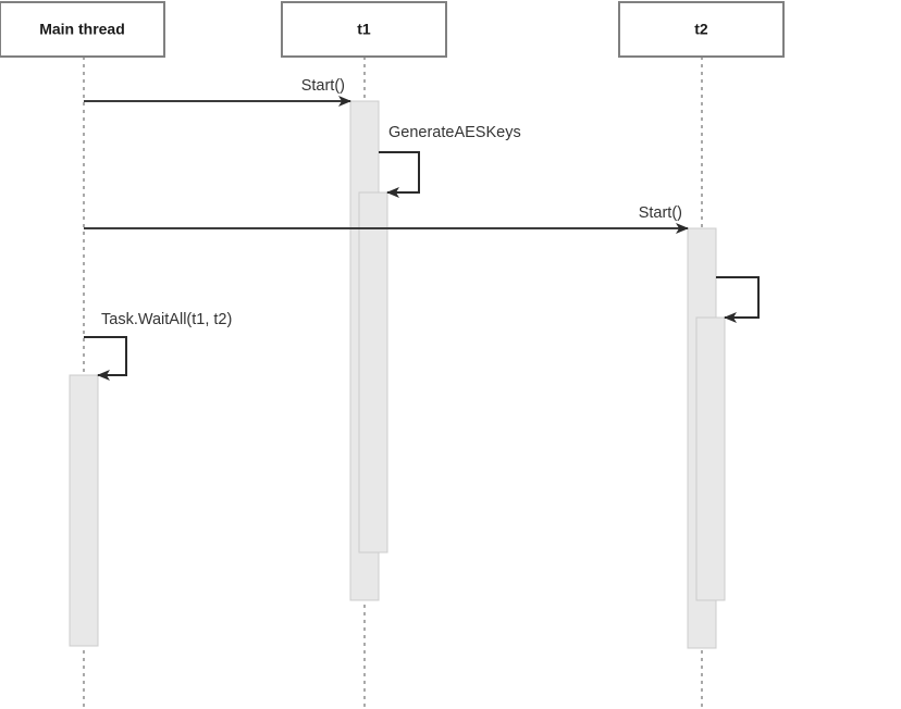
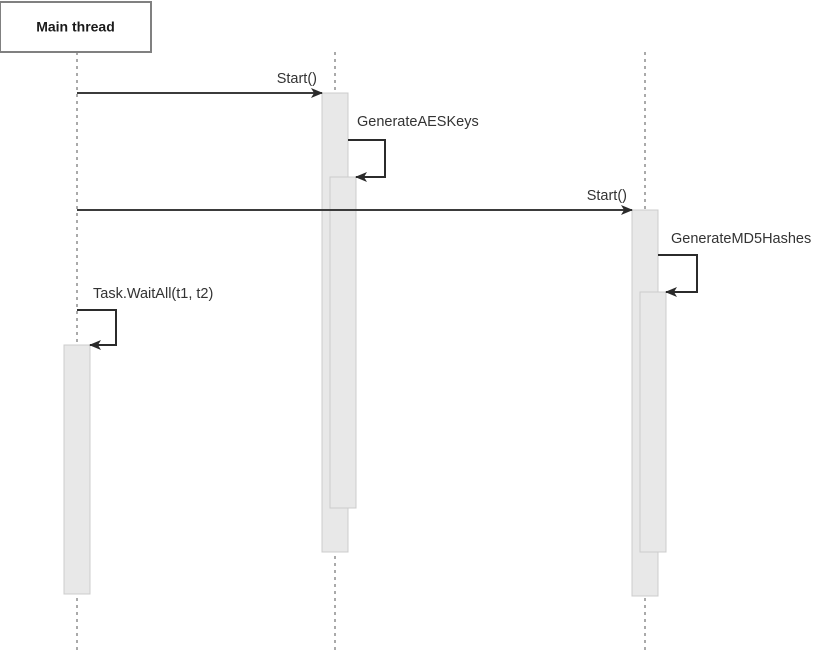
  Start()
  Start()
  GenerateAESKeys
+ GenerateMD5Hashes
  Task.WaitAll(t1, t2)
  Main thread
- t1
- t2
